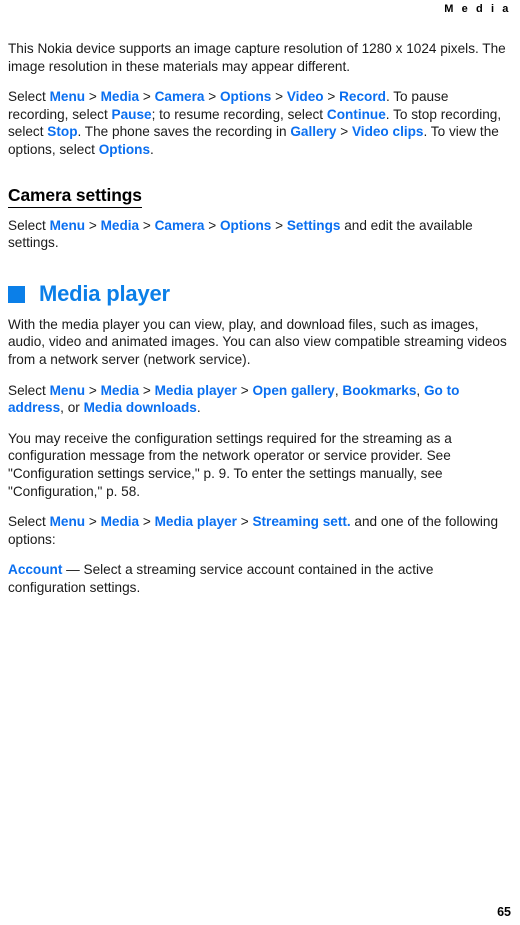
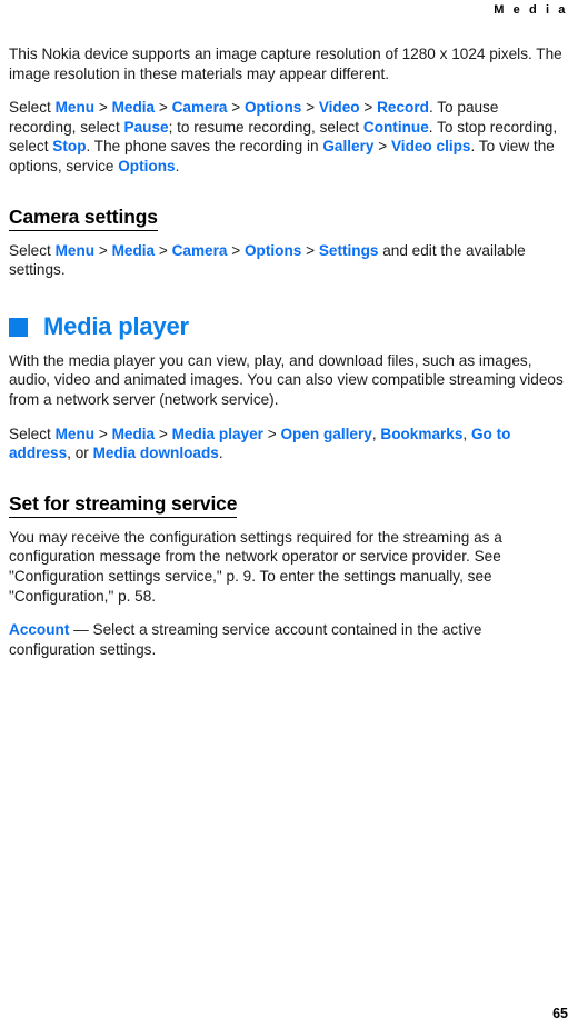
  M e d i a
  This Nokia device supports an image capture resolution of 1280 x 1024 pixels. The image resolution in these materials may appear different.
- Select Menu > Media > Camera > Options > Video > Record. To pause recording, select Pause; to resume recording, select Continue. To stop recording, select Stop. The phone saves the recording in Gallery > Video clips. To view the options, select Options.
+ Select Menu > Media > Camera > Options > Video > Record. To pause recording, select Pause; to resume recording, select Continue. To stop recording, select Stop. The phone saves the recording in Gallery > Video clips. To view the options, service Options.
  Camera settings
  Select Menu > Media > Camera > Options > Settings and edit the available settings.
  Media player
  With the media player you can view, play, and download files, such as images, audio, video and animated images. You can also view compatible streaming videos from a network server (network service).
  Select Menu > Media > Media player > Open gallery, Bookmarks, Go to address, or Media downloads.
+ Set for streaming service
  You may receive the configuration settings required for the streaming as a configuration message from the network operator or service provider. See "Configuration settings service," p. 9. To enter the settings manually, see "Configuration," p. 58.
- Select Menu > Media > Media player > Streaming sett. and one of the following options:
  Account — Select a streaming service account contained in the active configuration settings.
  65
